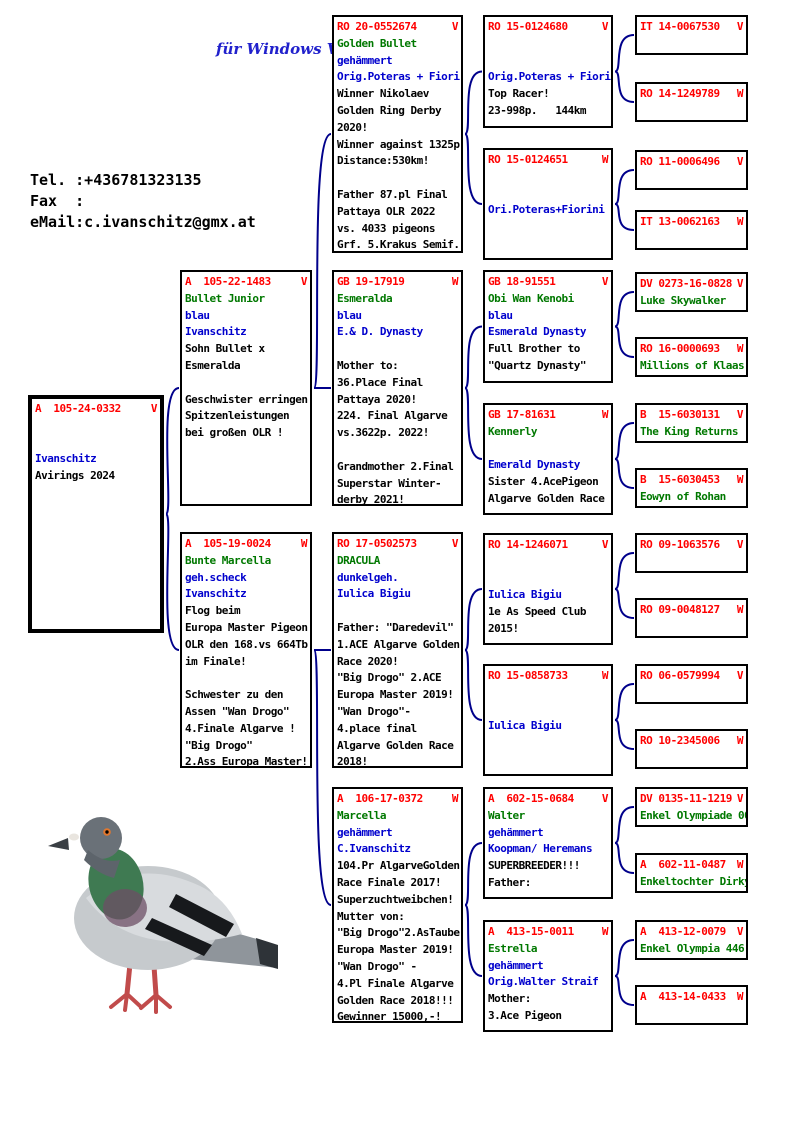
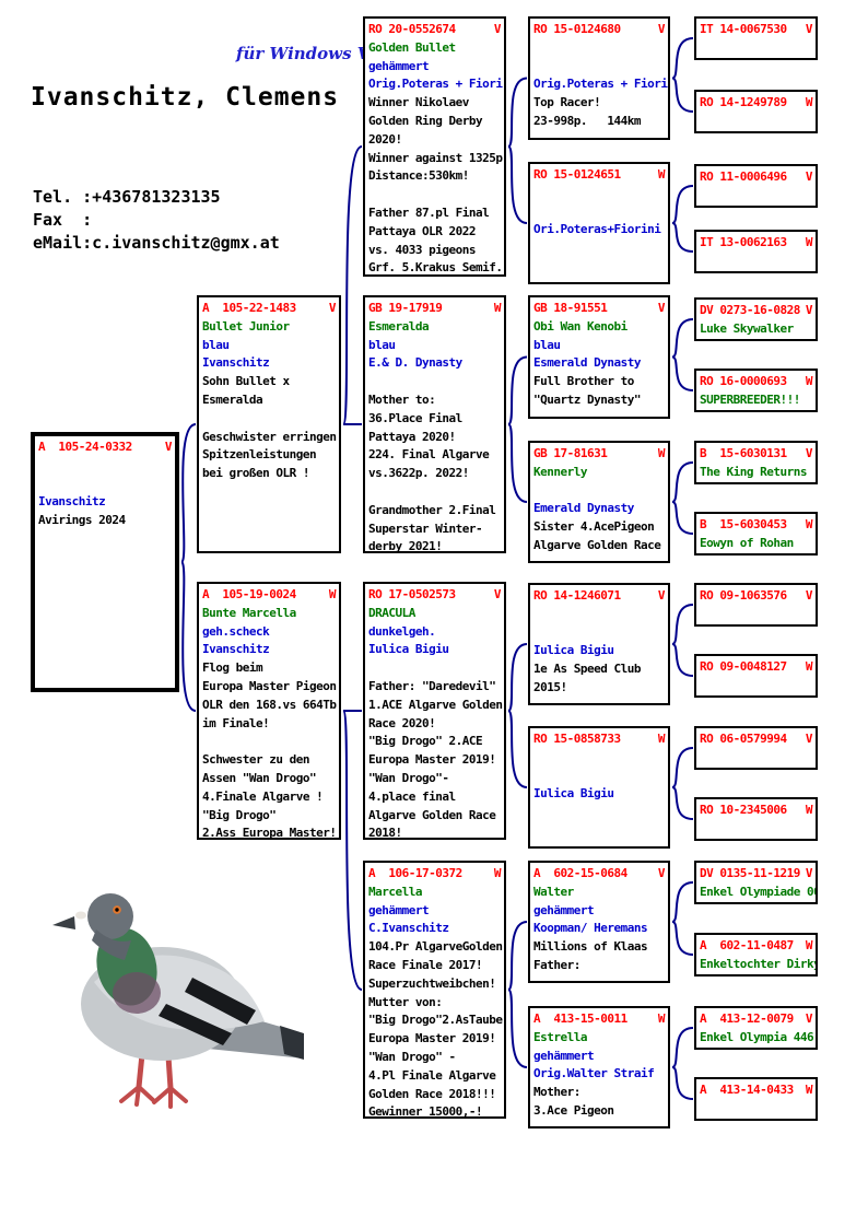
+ Ivanschitz, Clemens
  Tel. :+436781323135 Fax : eMail:c.ivanschitz@gmx.at
  A 105-24-0332
  V
  Ivanschitz
  Avirings 2024
  A 105-22-1483
  V
  Bullet Junior
  blau
  Ivanschitz
  Sohn Bullet x
  Esmeralda
  Geschwister erringen
  Spitzenleistungen
  bei großen OLR !
  A 105-19-0024
  W
  Bunte Marcella
  geh.scheck
  Ivanschitz
  Flog beim
  Europa Master Pigeon
  OLR den 168.vs 664Tb
  im Finale!
  Schwester zu den
  Assen "Wan Drogo"
  4.Finale Algarve !
  "Big Drogo"
  2.Ass Europa Master!
  RO 20-0552674
  V
  Golden Bullet
  gehämmert
  Orig.Poteras + Fiori
  Winner Nikolaev
  Golden Ring Derby
  2020!
  Winner against 1325p
  Distance:530km!
  Father 87.pl Final
  Pattaya OLR 2022
  vs. 4033 pigeons
  Grf. 5.Krakus Semif.
  GB 19-17919
  W
  Esmeralda
  blau
  E.& D. Dynasty
  Mother to:
  36.Place Final
  Pattaya 2020!
  224. Final Algarve
  vs.3622p. 2022!
  Grandmother 2.Final
  Superstar Winter-
  derby 2021!
  RO 17-0502573
  V
  DRACULA
  dunkelgeh.
  Iulica Bigiu
  Father: "Daredevil"
  1.ACE Algarve Golden
  Race 2020!
  "Big Drogo" 2.ACE
  Europa Master 2019!
  "Wan Drogo"-
  4.place final
  Algarve Golden Race
  2018!
  A 106-17-0372
  W
  Marcella
  gehämmert
  C.Ivanschitz
  104.Pr AlgarveGolden
  Race Finale 2017!
  Superzuchtweibchen!
  Mutter von:
  "Big Drogo"2.AsTaube
  Europa Master 2019!
  "Wan Drogo" -
  4.Pl Finale Algarve
  Golden Race 2018!!!
  Gewinner 15000,-!
  RO 15-0124680
  V
  Orig.Poteras + Fiori
  Top Racer!
  23-998p. 144km
  RO 15-0124651
  W
  Ori.Poteras+Fiorini
  GB 18-91551
  V
  Obi Wan Kenobi
  blau
  Esmerald Dynasty
  Full Brother to
  "Quartz Dynasty"
  GB 17-81631
  W
  Kennerly
  Emerald Dynasty
  Sister 4.AcePigeon
  Algarve Golden Race
  RO 14-1246071
  V
  Iulica Bigiu
  1e As Speed Club
  2015!
  RO 15-0858733
  W
  Iulica Bigiu
  A 602-15-0684
  V
  Walter
  gehämmert
  Koopman/ Heremans
- SUPERBREEDER!!!
+ Millions of Klaas
  Father:
  A 413-15-0011
  W
  Estrella
  gehämmert
  Orig.Walter Straif
  Mother:
  3.Ace Pigeon
  IT 14-0067530
  V
  RO 14-1249789
  W
  RO 11-0006496
  V
  IT 13-0062163
  W
  DV 0273-16-0828
  V
  Luke Skywalker
  RO 16-0000693
  W
- Millions of Klaas
+ SUPERBREEDER!!!
  B 15-6030131
  V
  The King Returns
  B 15-6030453
  W
  Eowyn of Rohan
  RO 09-1063576
  V
  RO 09-0048127
  W
  RO 06-0579994
  V
  RO 10-2345006
  W
  DV 0135-11-1219
  V
  Enkel Olympiade 0
  A 602-11-0487
  W
  Enkeltochter Dirk
  A 413-12-0079
  V
  Enkel Olympia 446
  A 413-14-0433
  W
